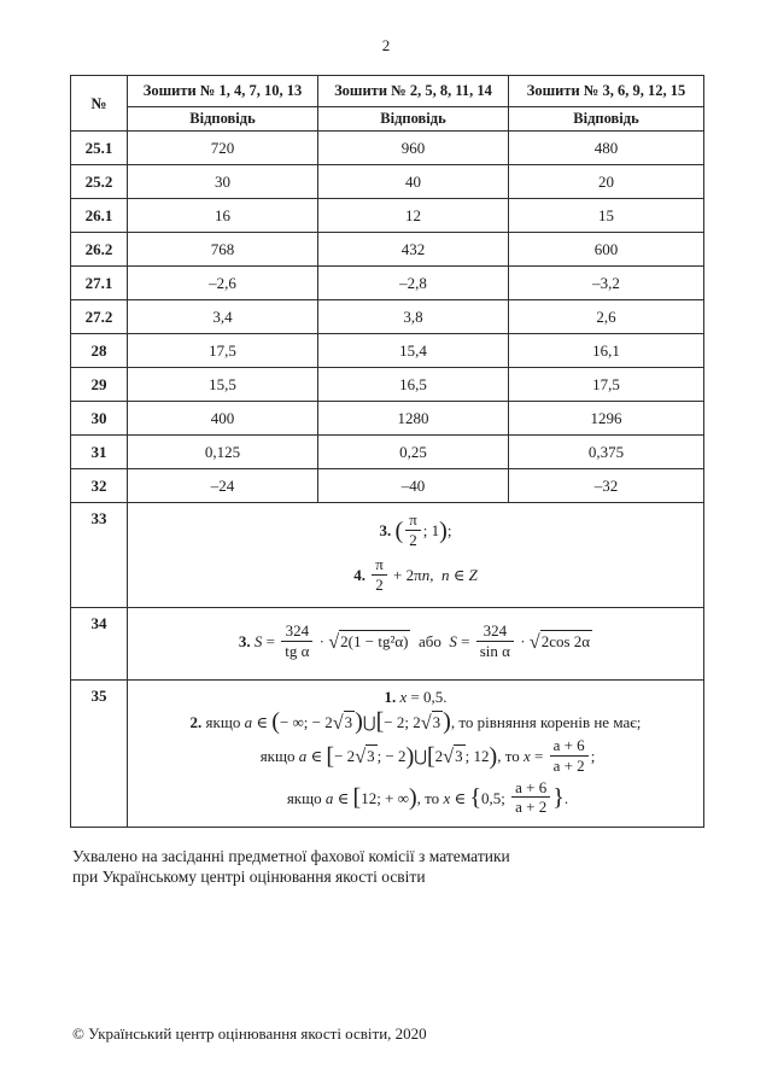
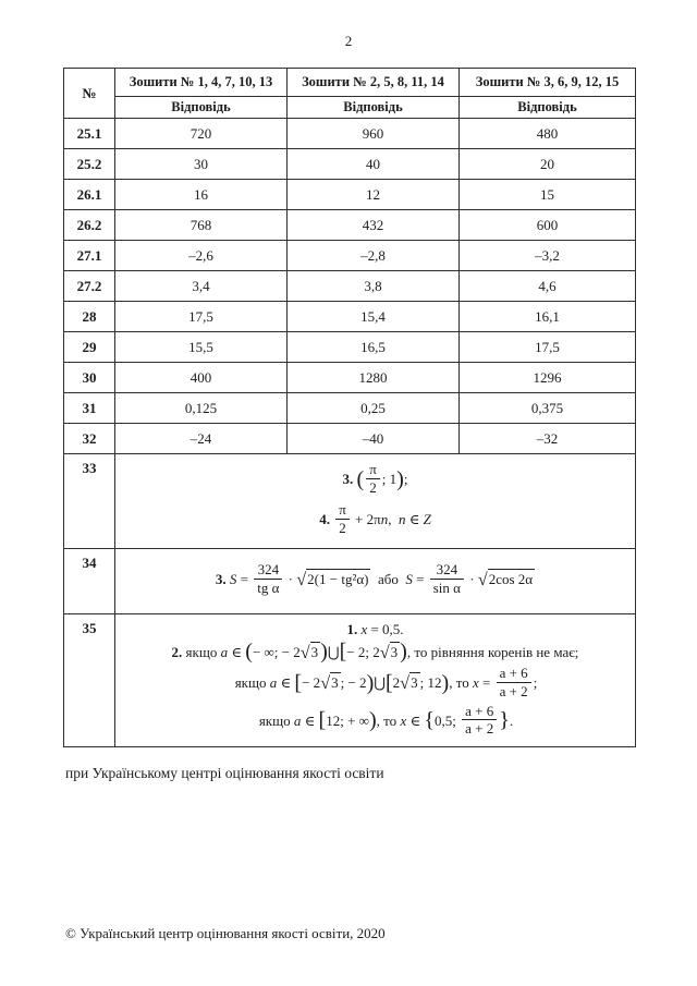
  2
  №	Зошити № 1, 4, 7, 10, 13	Зошити № 2, 5, 8, 11, 14	Зошити № 3, 6, 9, 12, 15
  Відповідь	Відповідь	Відповідь
  25.1	720	960	480
  25.2	30	40	20
  26.1	16	12	15
  26.2	768	432	600
  27.1	–2,6	–2,8	–3,2
- 27.2	3,4	3,8	2,6
+ 27.2	3,4	3,8	4,6
  28	17,5	15,4	16,1
  29	15,5	16,5	17,5
  30	400	1280	1296
  31	0,125	0,25	0,375
  32	–24	–40	–32
  33	3. ( π2; 1); 4. π2 + 2πn, n ∈ Z
  34	3. S = 324tg α · √2(1 − tg²α) або S = 324sin α · √2cos 2α
  35	1. x = 0,5. 2. якщо a ∈ (− ∞; − 2√3 )⋃[− 2; 2√3 ), то рівняння коренів не має; якщо a ∈ [− 2√3 ; − 2)⋃[2√3 ; 12), то x = a + 6a + 2; якщо a ∈ [12; + ∞), то x ∈ {0,5; a + 6a + 2}.
- Ухвалено на засіданні предметної фахової комісії з математики
  при Українському центрі оцінювання якості освіти
  © Український центр оцінювання якості освіти, 2020
